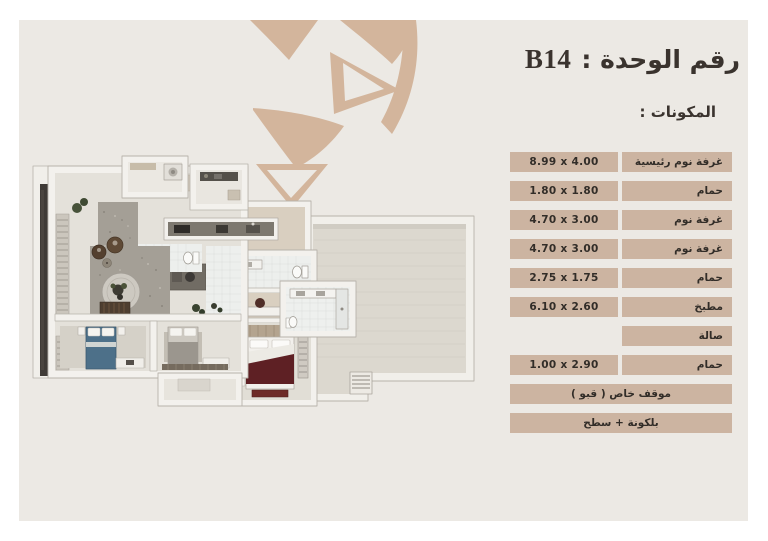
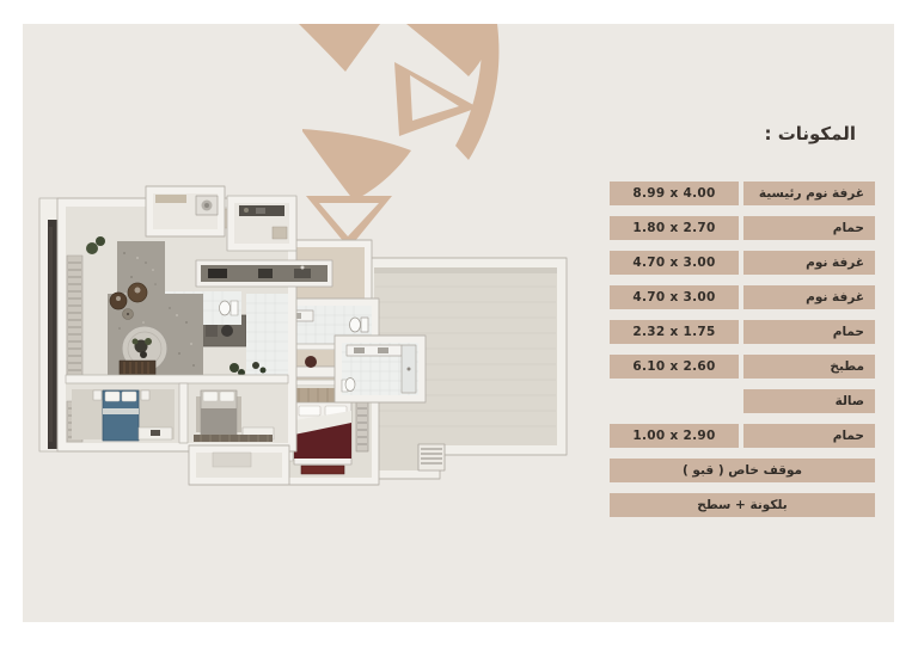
- رقم الوحدة :
- B14
  المكونات :
  غرفة نوم رئيسية
  8.99 x 4.00
  حمام
- 1.80 x 1.80
+ 1.80 x 2.70
  غرفة نوم
  4.70 x 3.00
  غرفة نوم
  4.70 x 3.00
  حمام
- 2.75 x 1.75
+ 2.32 x 1.75
  مطبخ
  6.10 x 2.60
  صالة
  حمام
  1.00 x 2.90
  موقف خاص ( قبو )
  بلكونة + سطح
